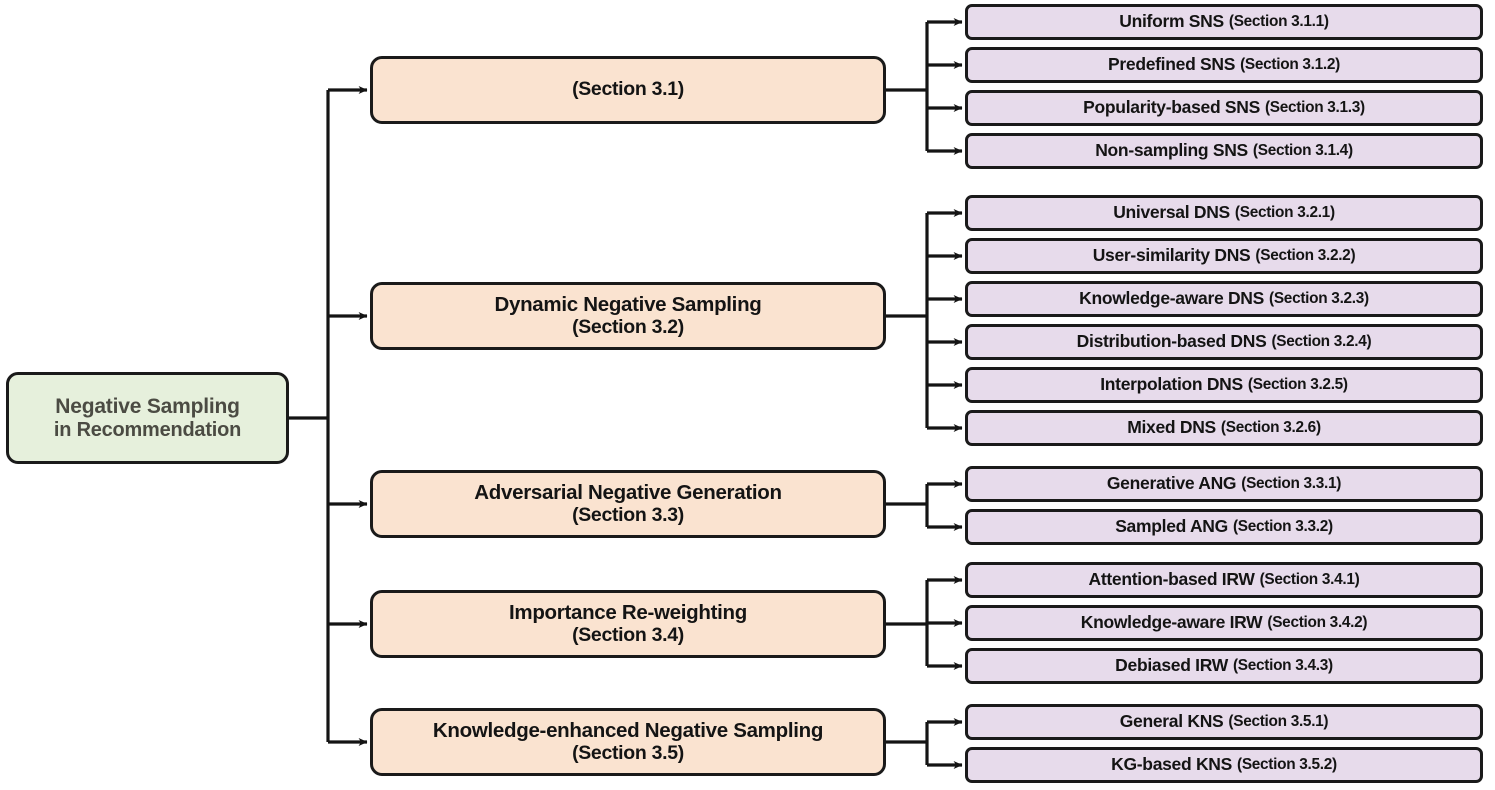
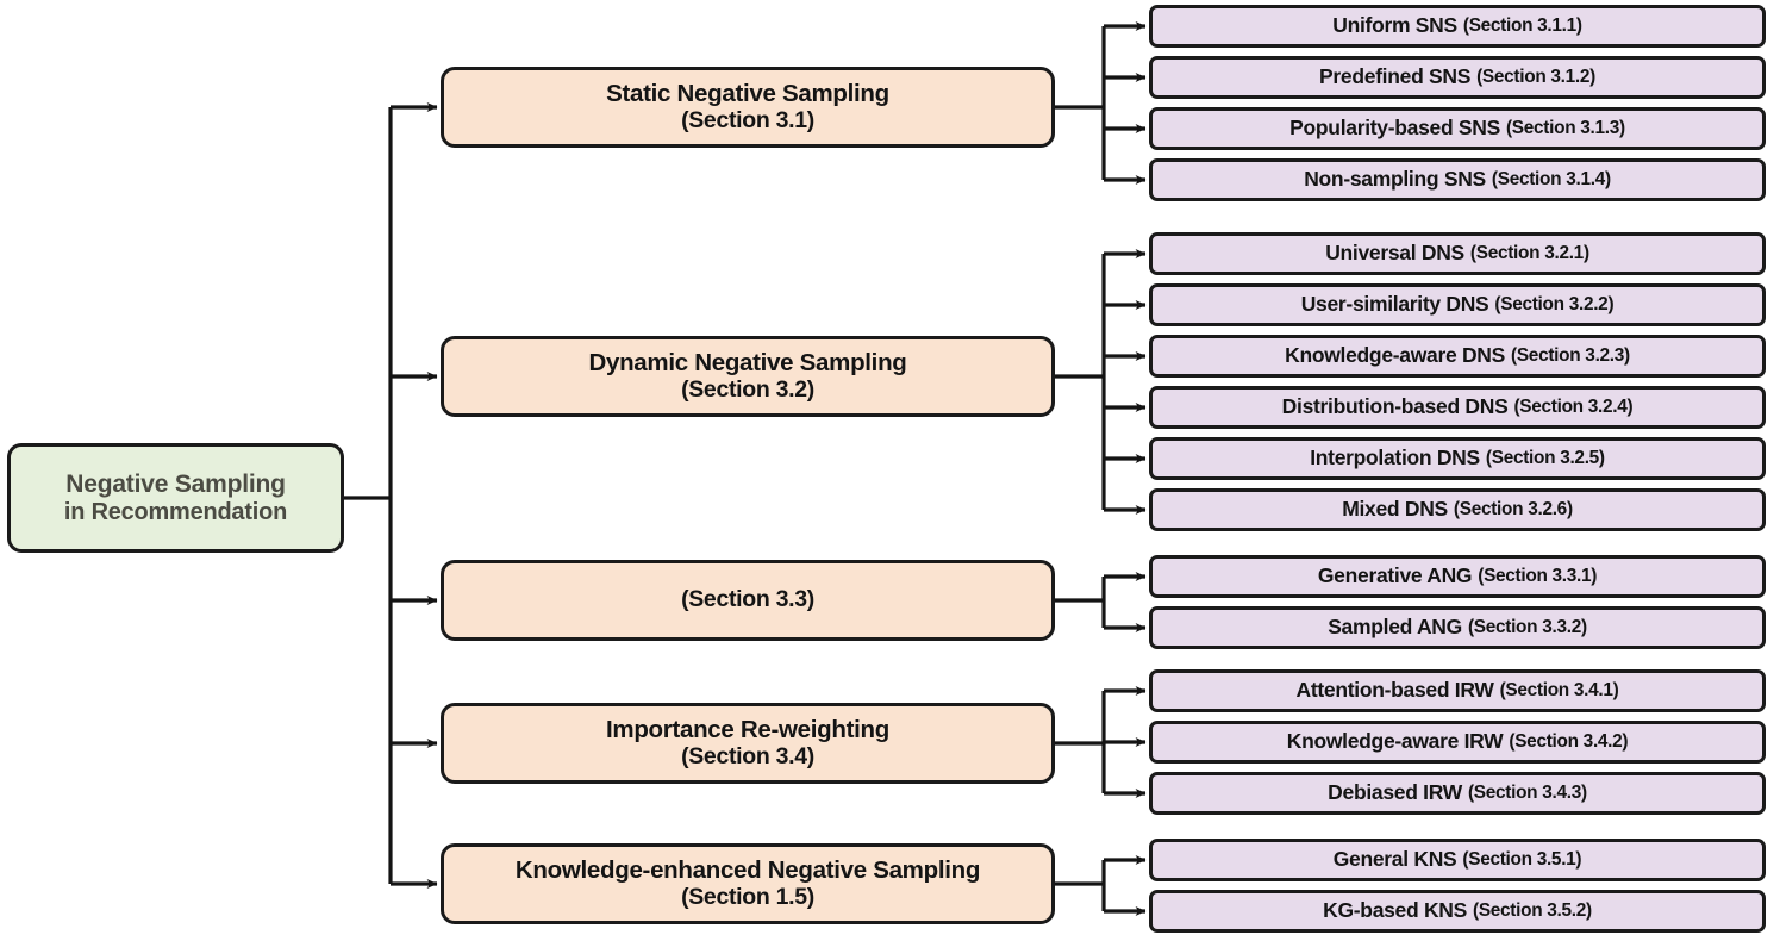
  Negative Sampling
  in Recommendation
+ Static Negative Sampling
  (Section 3.1)
  Uniform SNS
  (Section 3.1.1)
  Predefined SNS
  (Section 3.1.2)
  Popularity-based SNS
  (Section 3.1.3)
  Non-sampling SNS
  (Section 3.1.4)
  Dynamic Negative Sampling
  (Section 3.2)
  Universal DNS
  (Section 3.2.1)
  User-similarity DNS
  (Section 3.2.2)
  Knowledge-aware DNS
  (Section 3.2.3)
  Distribution-based DNS
  (Section 3.2.4)
  Interpolation DNS
  (Section 3.2.5)
  Mixed DNS
  (Section 3.2.6)
- Adversarial Negative Generation
  (Section 3.3)
  Generative ANG
  (Section 3.3.1)
  Sampled ANG
  (Section 3.3.2)
  Importance Re-weighting
  (Section 3.4)
  Attention-based IRW
  (Section 3.4.1)
  Knowledge-aware IRW
  (Section 3.4.2)
  Debiased IRW
  (Section 3.4.3)
  Knowledge-enhanced Negative Sampling
- (Section 3.5)
+ (Section 1.5)
  General KNS
  (Section 3.5.1)
  KG-based KNS
  (Section 3.5.2)
